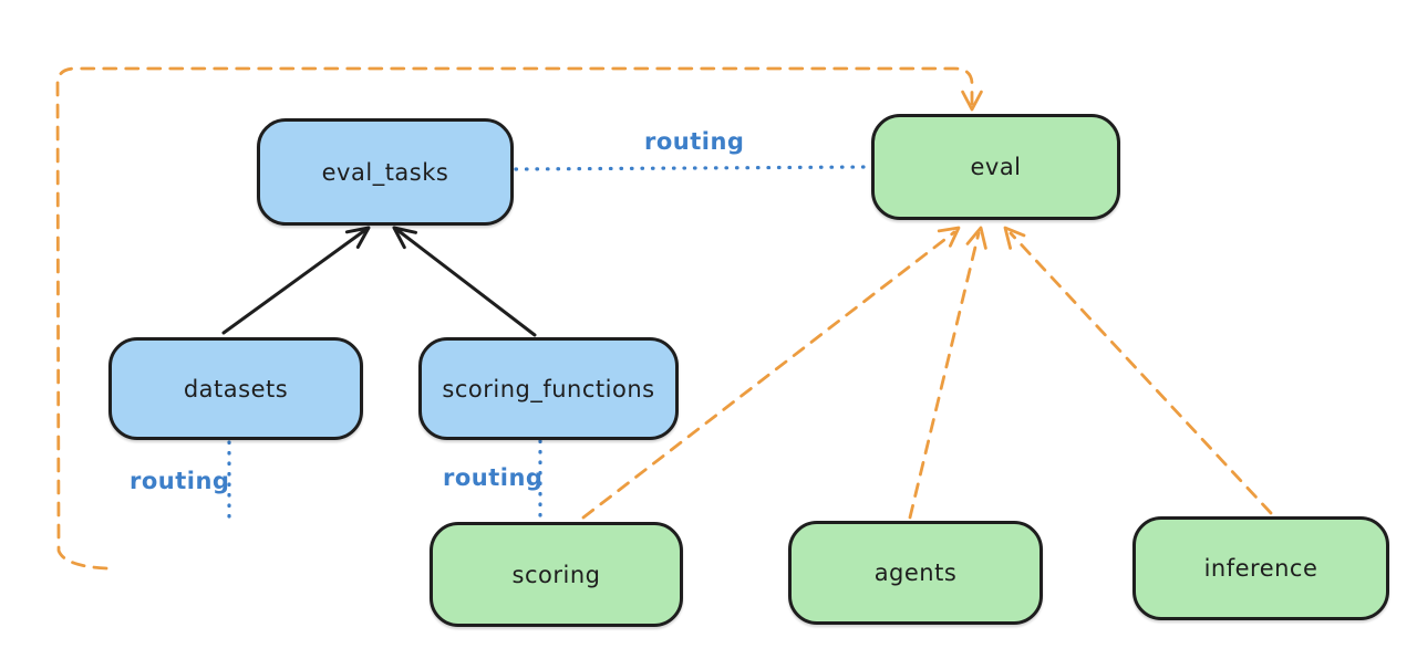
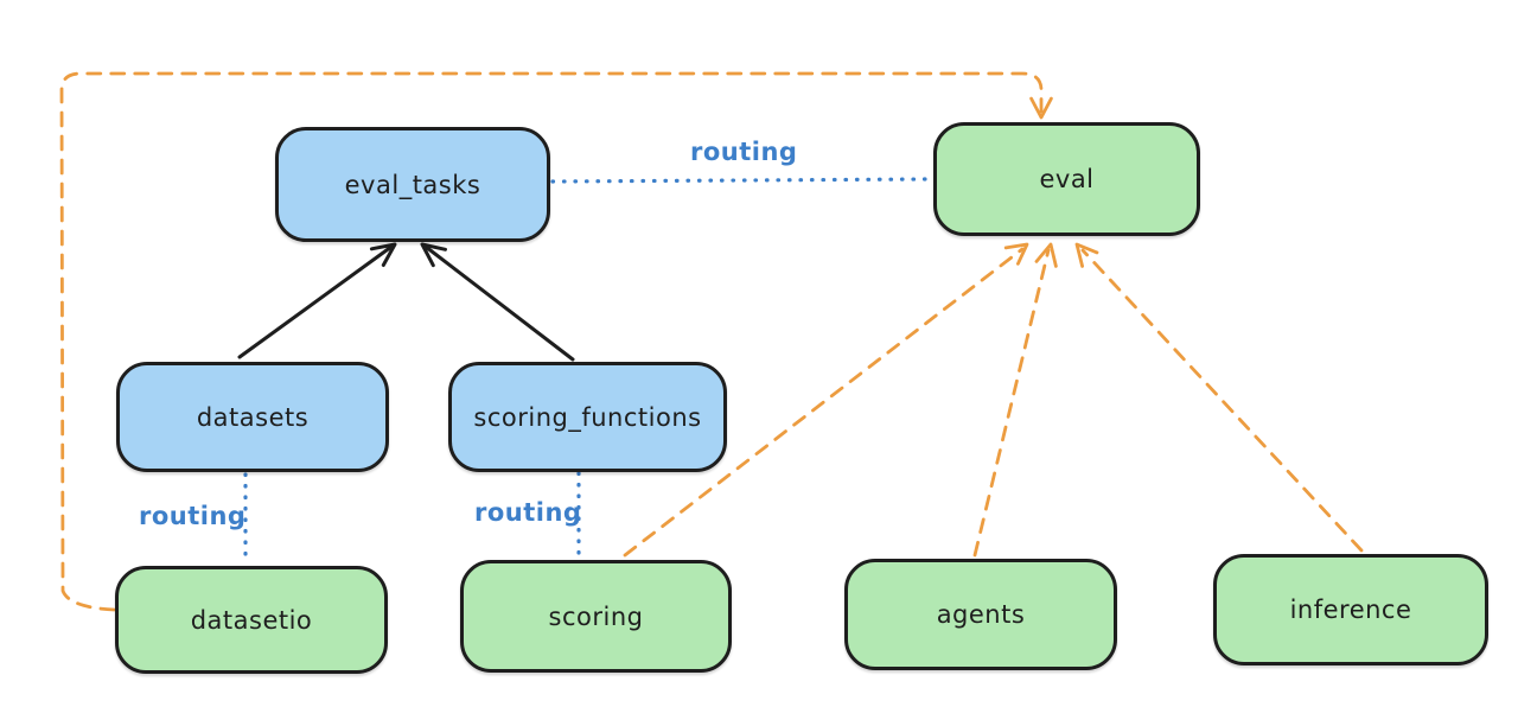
  eval_tasks
  eval
  datasets
  scoring_functions
+ datasetio
  scoring
  agents
  inference
  routing
  routing
  routing
